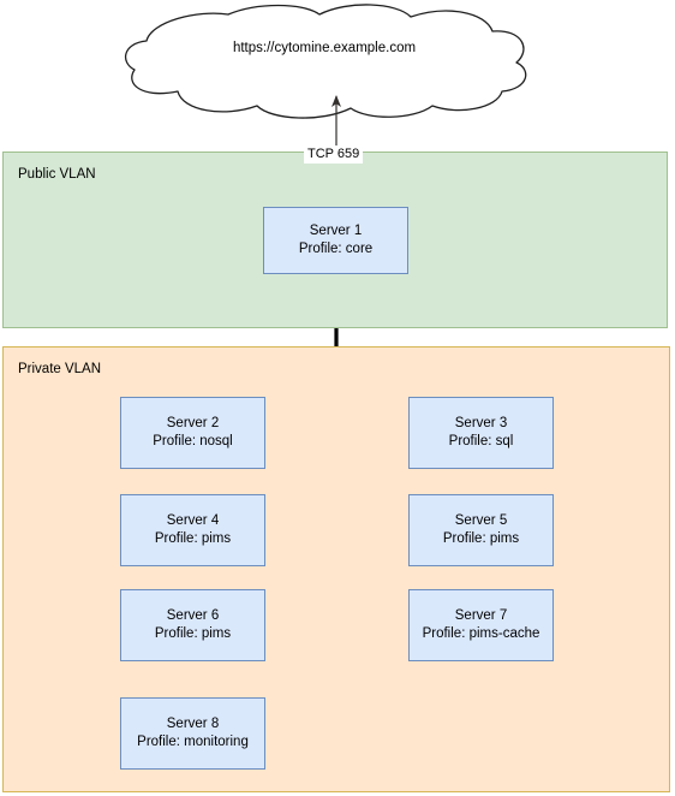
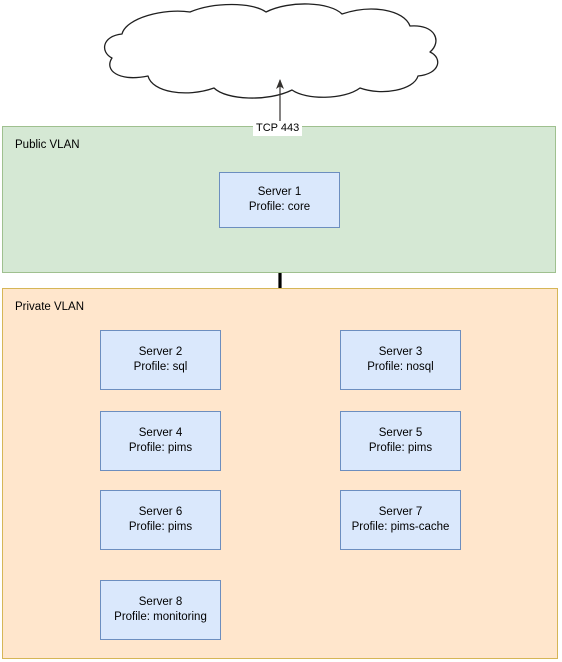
- https://cytomine.example.com
  Public VLAN
  Private VLAN
- TCP 659
+ TCP 443
  Server 1
  Profile: core
  Server 2
- Profile: nosql
+ Profile: sql
  Server 3
- Profile: sql
+ Profile: nosql
  Server 4
  Profile: pims
  Server 5
  Profile: pims
  Server 6
  Profile: pims
  Server 7
  Profile: pims-cache
  Server 8
  Profile: monitoring
